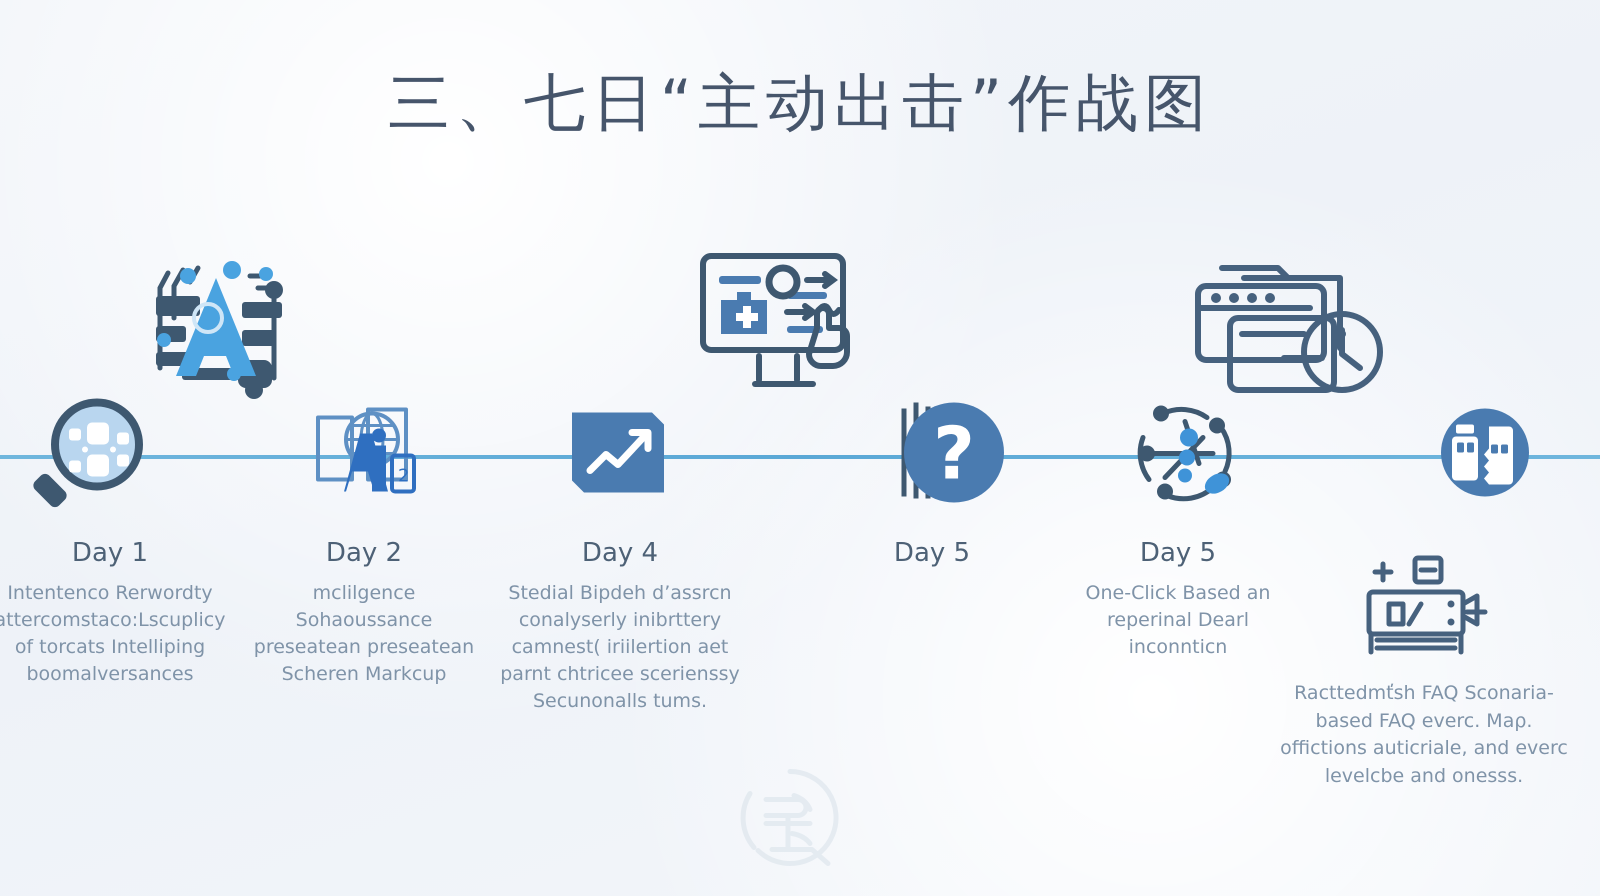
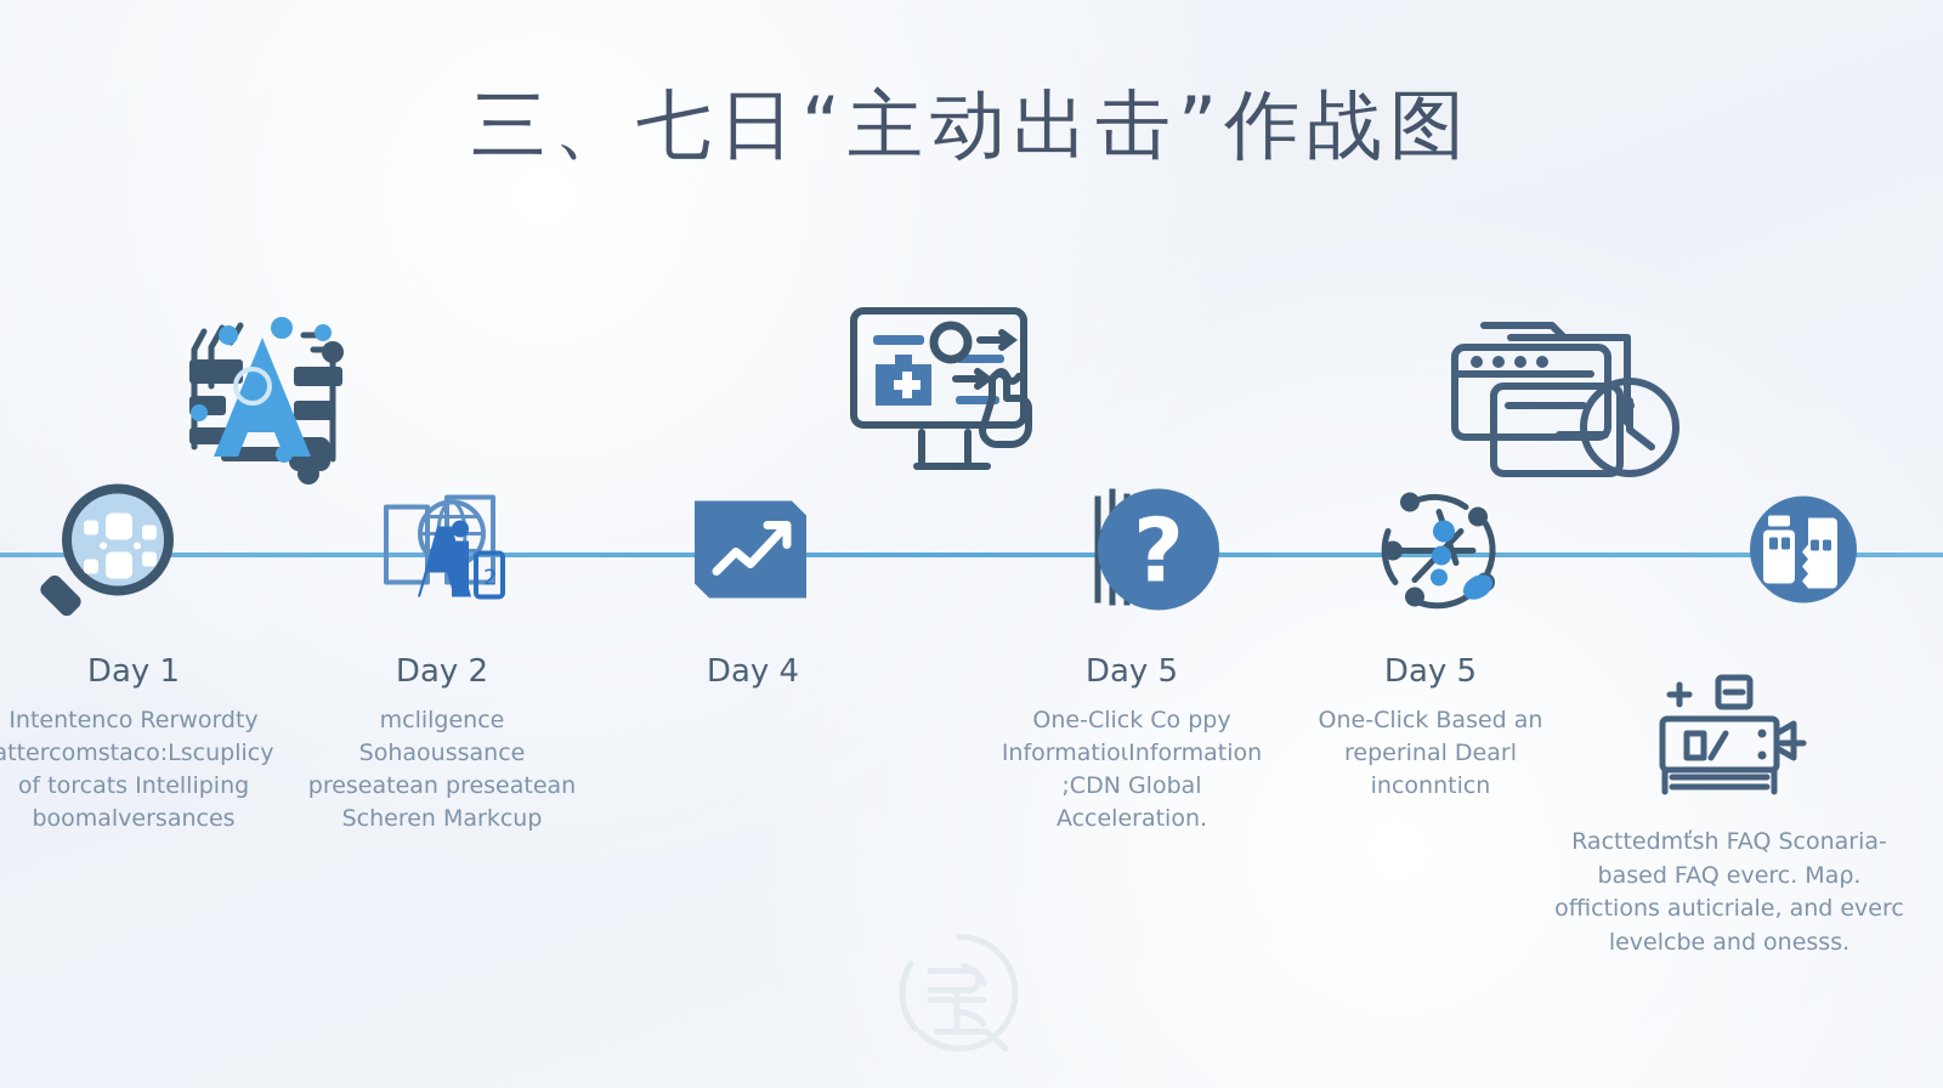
  三、七日“主动出击”作战图
  2
  ?
  Day 1
  Intentenco Rerwordty attercomstaco:Lscuplicy of torcats Intelliping boomalversances
  Day 2
  mclilgence Sohaoussance preseatean preseatean Scheren Markcup
  Day 4
- Stedial Bipdeh d’assrcn conalyserly inibrttery camnest( iriilertion aet parnt chtricee scerienssy Secunonalls tums.
  Day 5
+ One-Click Co ppy InformatioιInformation ;CDN Global Acceleration.
  Day 5
  One-Click Based an reperinal Dearl inconnticn
  Racttedmťsh FAQ Sconaria-based FAQ everc. Maρ. offictions auticriale, and everc levelcbe and onesss.
